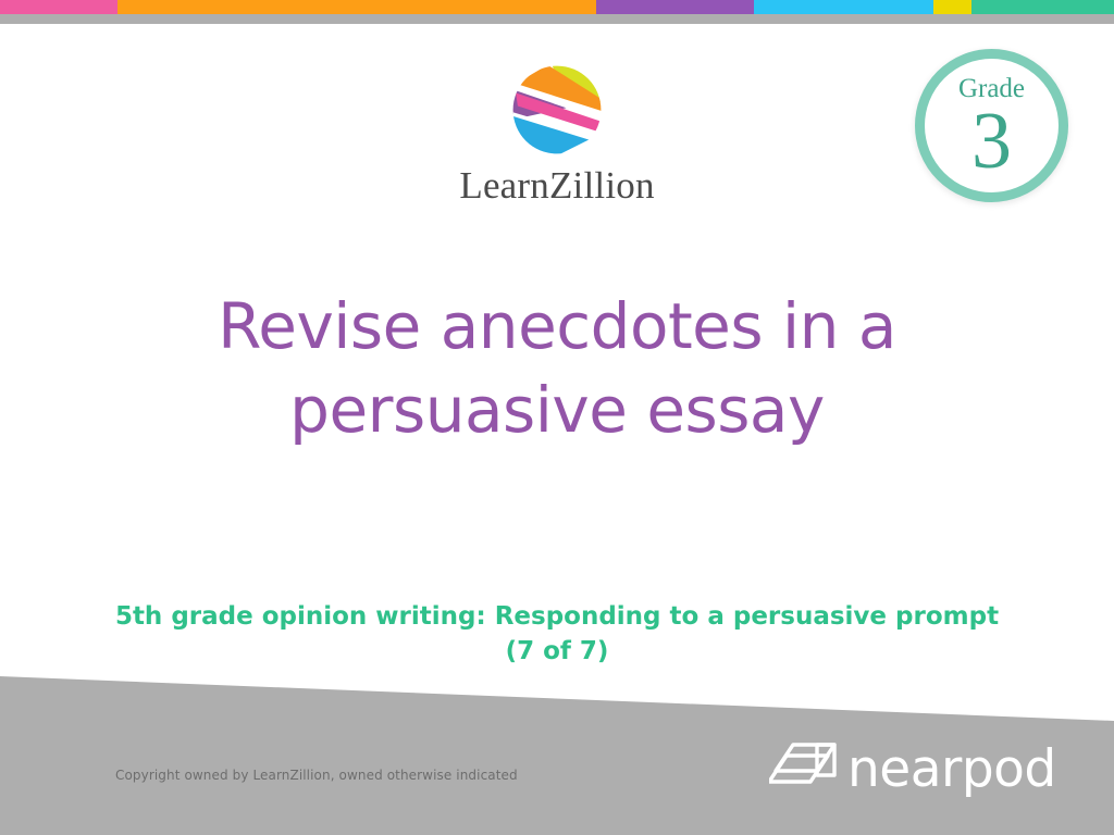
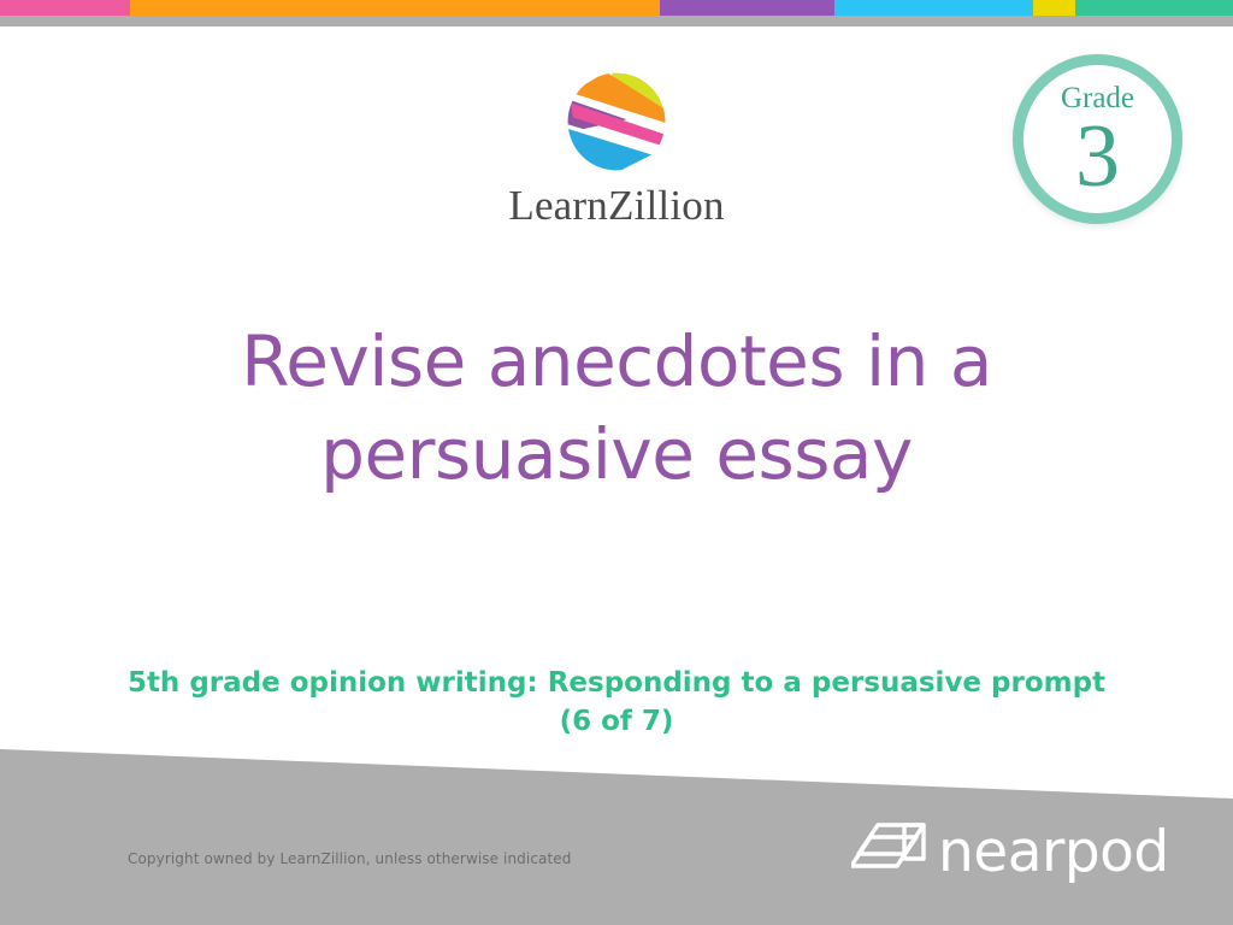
  LearnZillion
  Grade
  3
  Revise anecdotes in a
  persuasive essay
  5th grade opinion writing: Responding to a persuasive prompt
- (7 of 7)
+ (6 of 7)
- Copyright owned by LearnZillion, owned otherwise indicated
+ Copyright owned by LearnZillion, unless otherwise indicated
  nearpod
